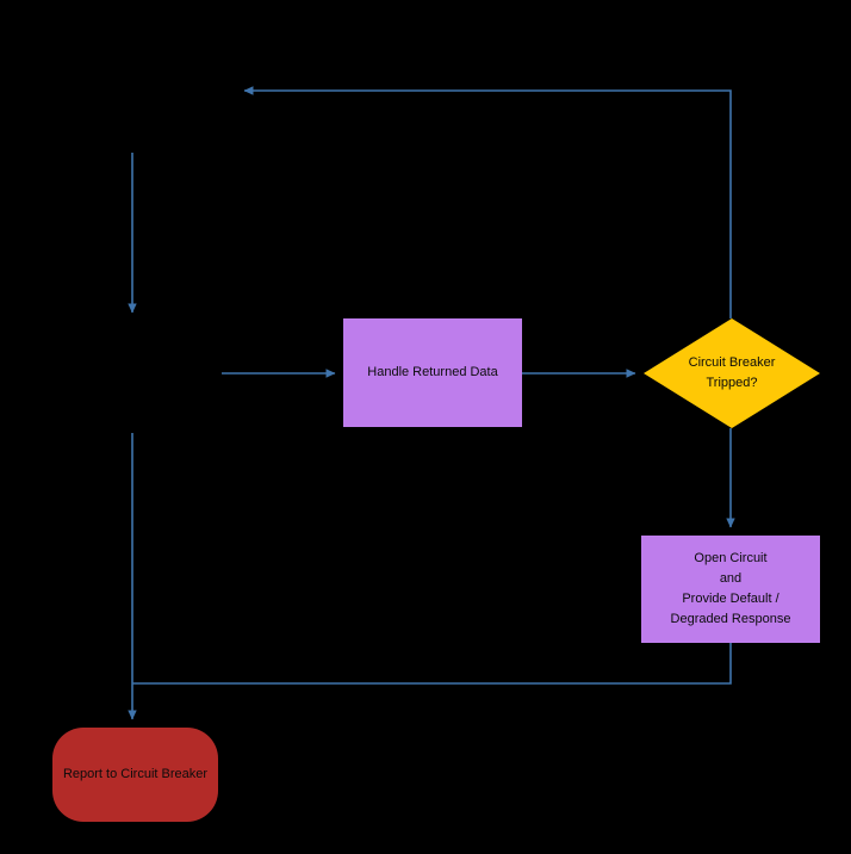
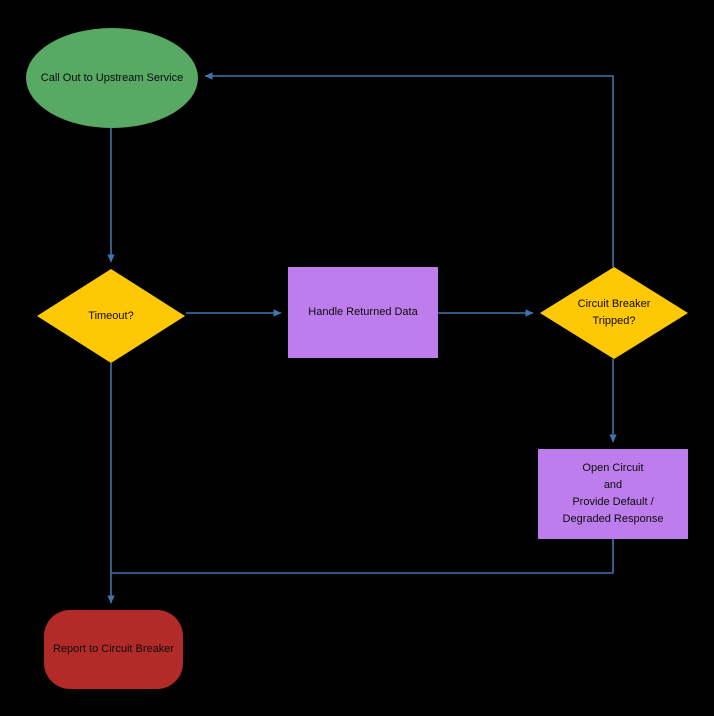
+ Call Out to Upstream Service
+ Timeout?
  Handle Returned Data
  Circuit Breaker
  Tripped?
  Open Circuit
  and
  Provide Default /
  Degraded Response
  Report to Circuit Breaker
